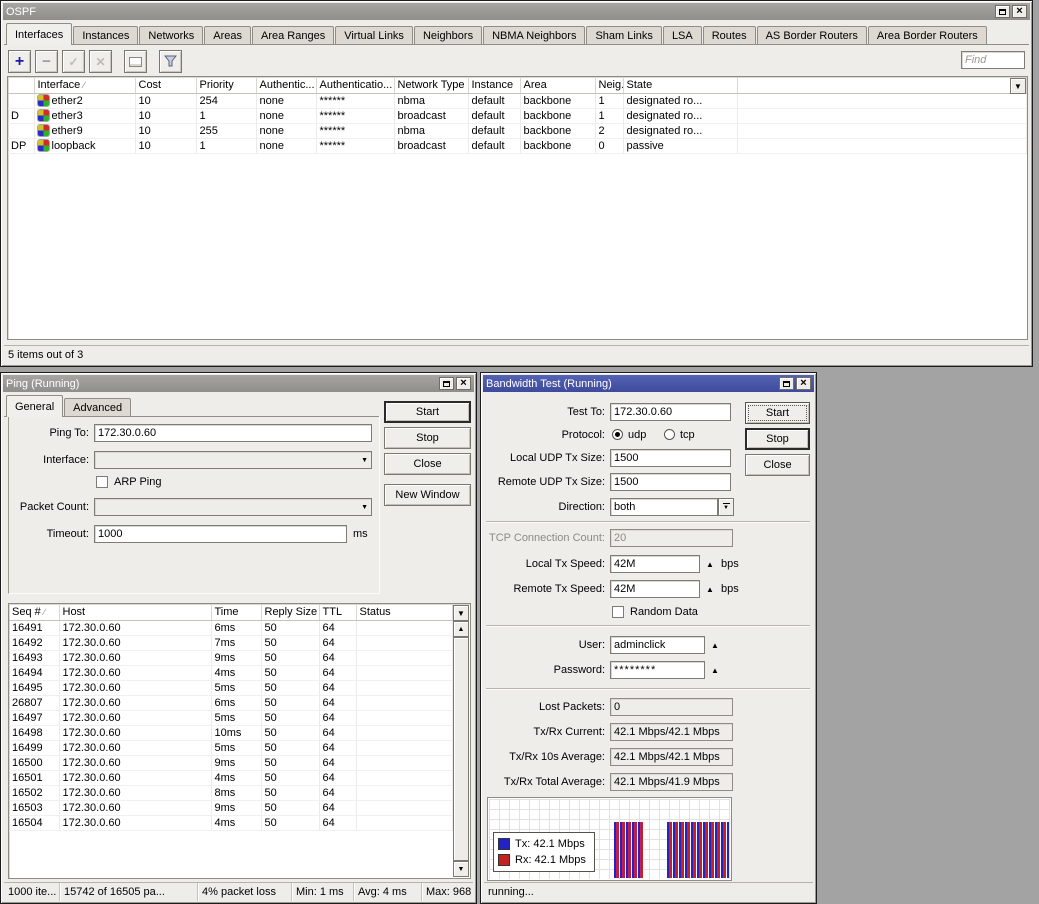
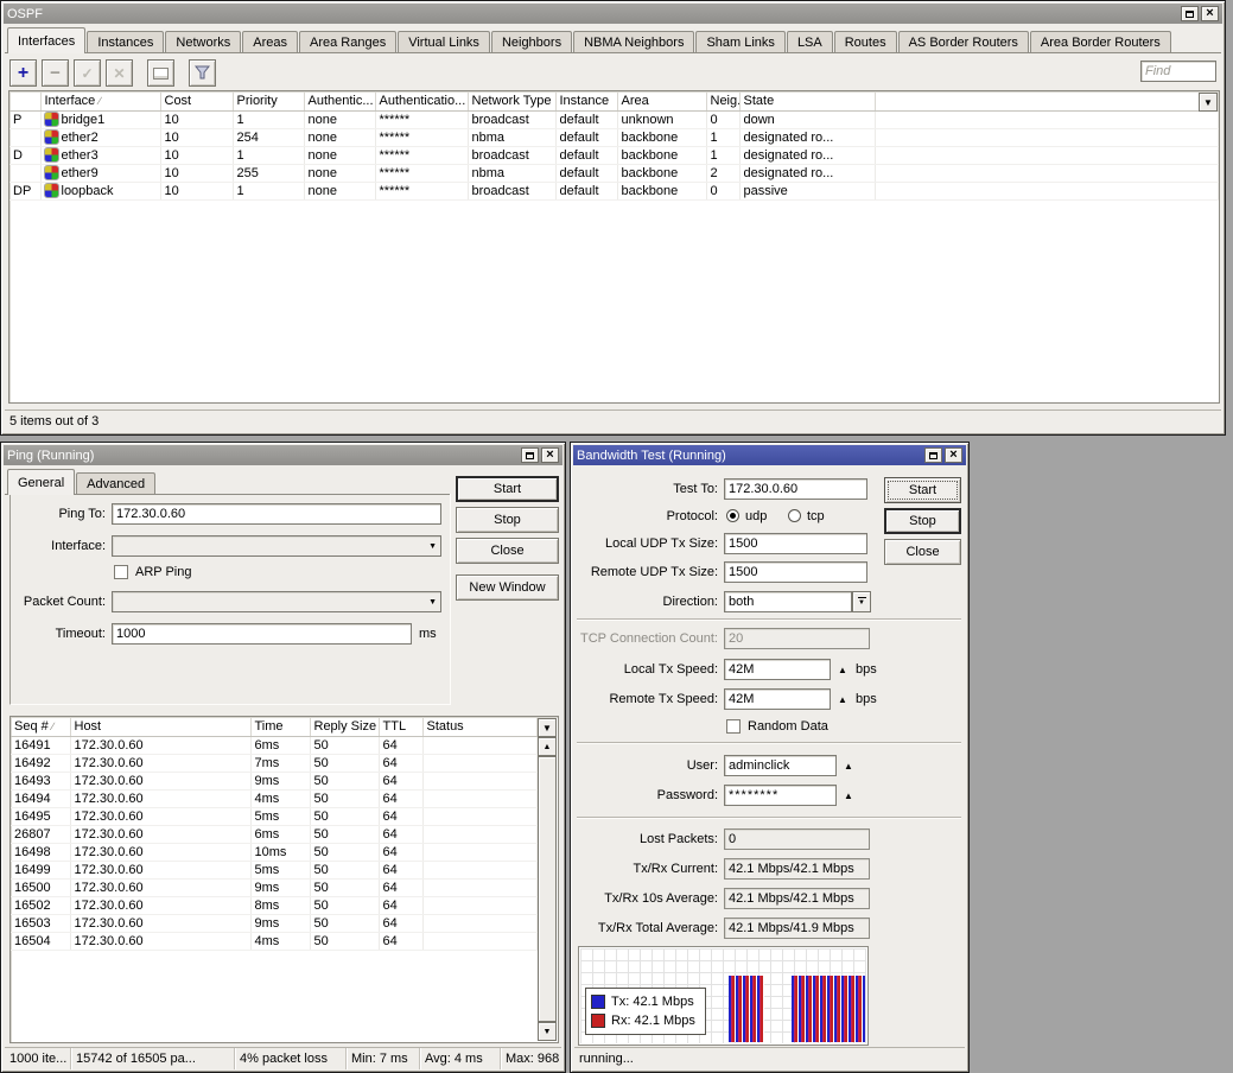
  OSPF
  ×
  Interfaces
  Instances
  Networks
  Areas
  Area Ranges
  Virtual Links
  Neighbors
  NBMA Neighbors
  Sham Links
  LSA
  Routes
  AS Border Routers
  Area Border Routers
  +
  −
  ✓
  ✕
  Find
  	Interface ∕	Cost	Priority	Authentic...	Authenticatio...	Network Type	Instance	Area	Neig.	State
+ P	bridge1	10	1	none	******	broadcast	default	unknown	0	down
  	ether2	10	254	none	******	nbma	default	backbone	1	designated ro...
  D	ether3	10	1	none	******	broadcast	default	backbone	1	designated ro...
  	ether9	10	255	none	******	nbma	default	backbone	2	designated ro...
  DP	loopback	10	1	none	******	broadcast	default	backbone	0	passive
  ▼
  5 items out of 3
  Ping (Running)
  ×
  General
  Advanced
  Ping To:
  172.30.0.60
  Interface:
  ARP Ping
  Packet Count:
  Timeout:
  1000
  ms
  Start
  Stop
  Close
  New Window
  Seq # ∕	Host	Time	Reply Size	TTL	Status
  16491	172.30.0.60	6ms	50	64
  16492	172.30.0.60	7ms	50	64
  16493	172.30.0.60	9ms	50	64
  16494	172.30.0.60	4ms	50	64
  16495	172.30.0.60	5ms	50	64
  26807	172.30.0.60	6ms	50	64
- 16497	172.30.0.60	5ms	50	64
  16498	172.30.0.60	10ms	50	64
  16499	172.30.0.60	5ms	50	64
  16500	172.30.0.60	9ms	50	64
- 16501	172.30.0.60	4ms	50	64
  16502	172.30.0.60	8ms	50	64
  16503	172.30.0.60	9ms	50	64
  16504	172.30.0.60	4ms	50	64
  ▼
  1000 ite...
  15742 of 16505 pa...
  4% packet loss
- Min: 1 ms
+ Min: 7 ms
  Avg: 4 ms
  Max: 968
  Bandwidth Test (Running)
  ×
  Test To:
  172.30.0.60
  Protocol:
  udp
  tcp
  Local UDP Tx Size:
  1500
  Remote UDP Tx Size:
  1500
  Direction:
  both
  TCP Connection Count:
  20
  Local Tx Speed:
  42M
  ▲
  bps
  Remote Tx Speed:
  42M
  ▲
  bps
  Random Data
  User:
  adminclick
  ▲
  Password:
  ********
  ▲
  Lost Packets:
  0
  Tx/Rx Current:
  42.1 Mbps/42.1 Mbps
  Tx/Rx 10s Average:
  42.1 Mbps/42.1 Mbps
  Tx/Rx Total Average:
  42.1 Mbps/41.9 Mbps
  Start
  Stop
  Close
  Tx: 42.1 Mbps
  Rx: 42.1 Mbps
  running...
